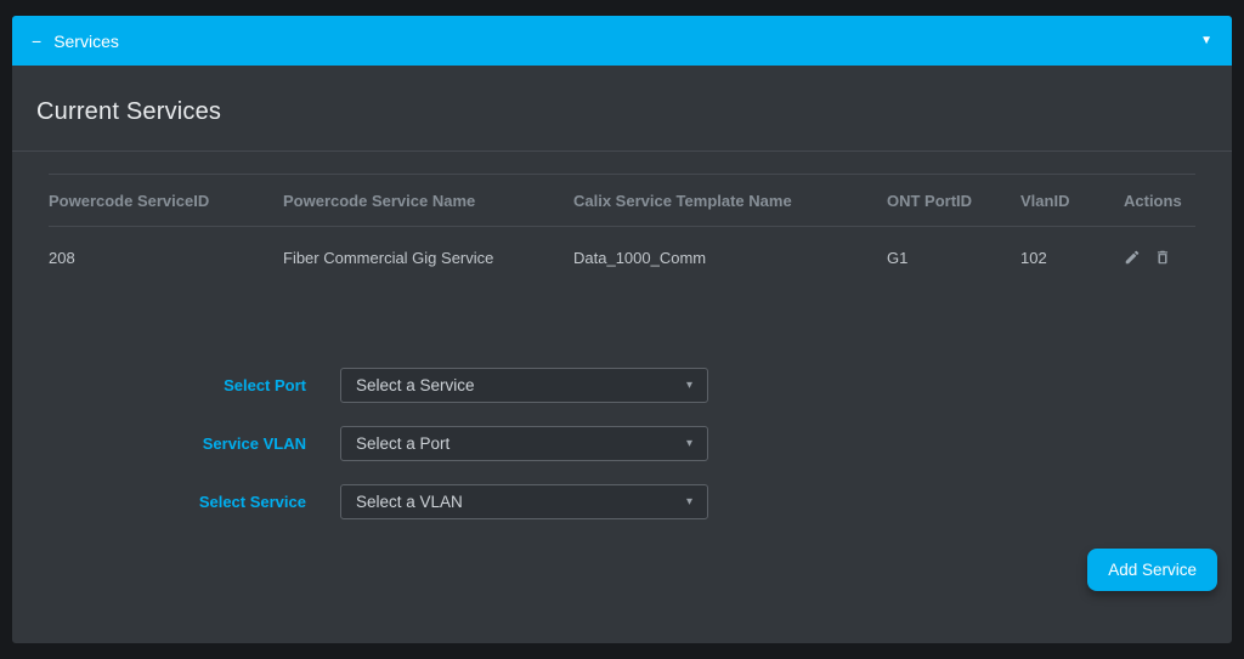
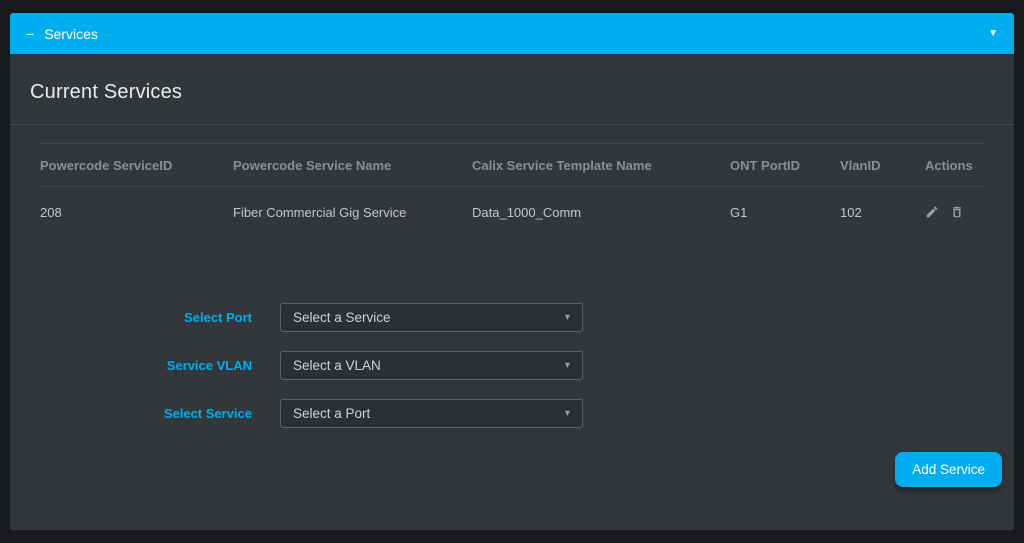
  −
  Services
  ▼
  Current Services
  Powercode ServiceID
  Powercode Service Name
  Calix Service Template Name
  ONT PortID
  VlanID
  Actions
  208
  Fiber Commercial Gig Service
  Data_1000_Comm
  G1
  102
  Select Port
  Select a Service
  ▾
  Service VLAN
- Select a Port
+ Select a VLAN
  ▾
  Select Service
- Select a VLAN
+ Select a Port
  ▾
  Add Service
